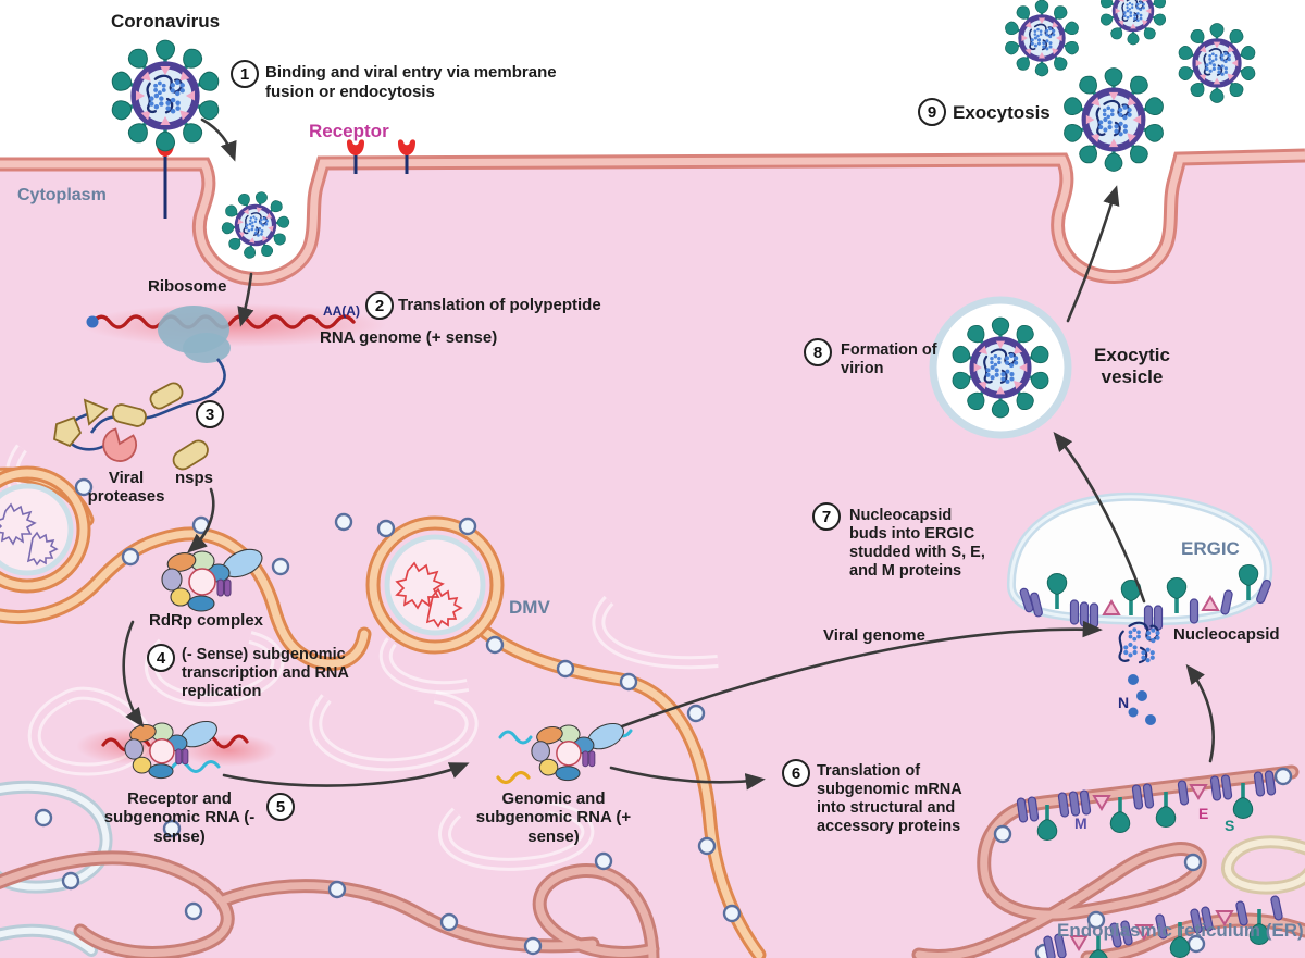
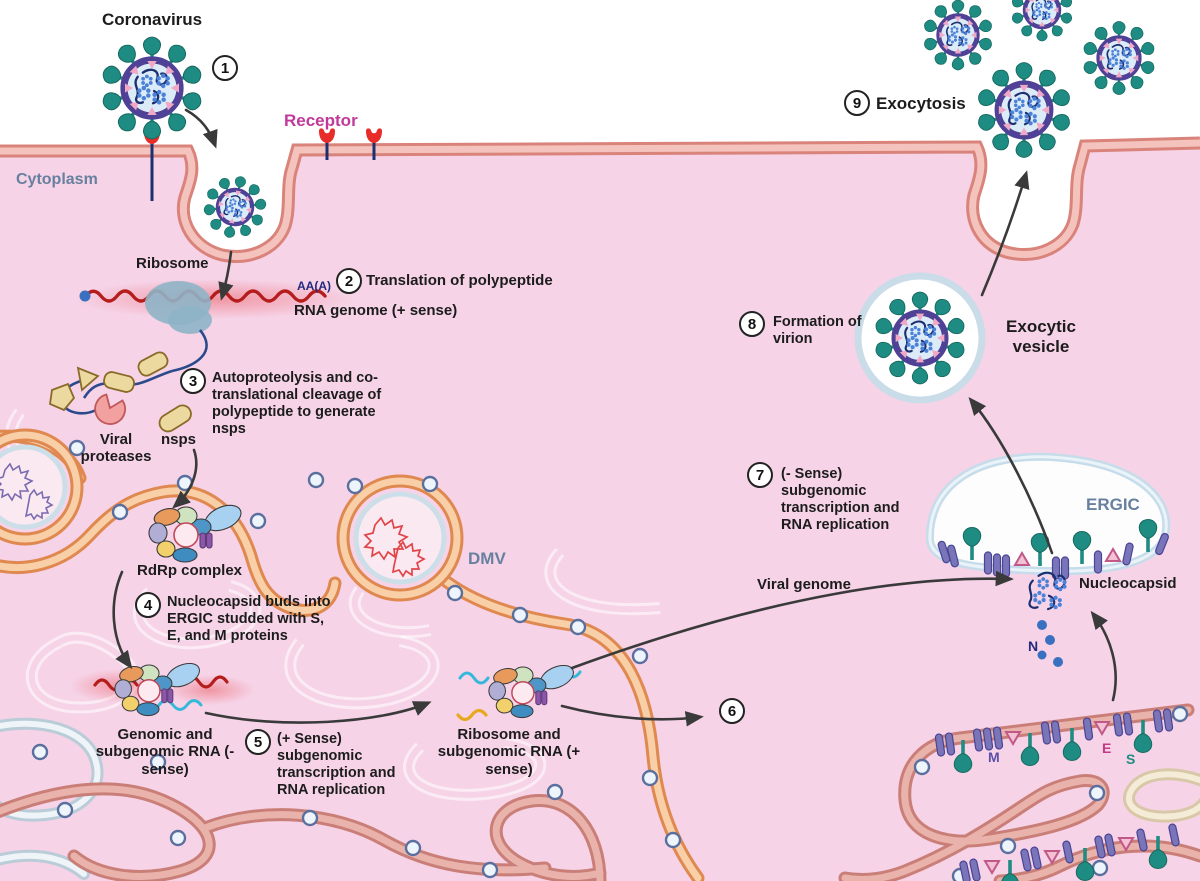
  Coronavirus
  1
- Binding and viral entry via membrane fusion or endocytosis
  Receptor
  Cytoplasm
  Ribosome
  AA(A)
  2
  Translation of polypeptide
  RNA genome (+ sense)
  3
+ Autoproteolysis and co-translational cleavage of polypeptide to generate nsps
  Viral proteases
  nsps
  RdRp complex
  DMV
  4
- (- Sense) subgenomic transcription and RNA replication
+ Nucleocapsid buds into ERGIC studded with S, E, and M proteins
- Receptor and subgenomic RNA (- sense)
+ Genomic and subgenomic RNA (- sense)
  5
+ (+ Sense) subgenomic transcription and RNA replication
- Genomic and subgenomic RNA (+ sense)
+ Ribosome and subgenomic RNA (+ sense)
  6
- Translation of subgenomic mRNA into structural and accessory proteins
  7
- Nucleocapsid buds into ERGIC studded with S, E, and M proteins
+ (- Sense) subgenomic transcription and RNA replication
  Viral genome
  ERGIC
  Nucleocapsid
  N
  8
  Formation of virion
  Exocytic vesicle
  9
  Exocytosis
  M
  E
  S
- Endoplasmic reticulum (ER)
